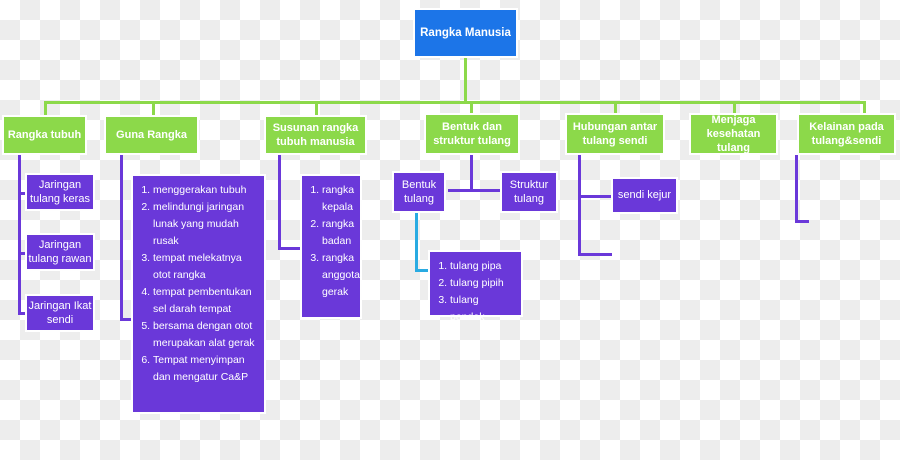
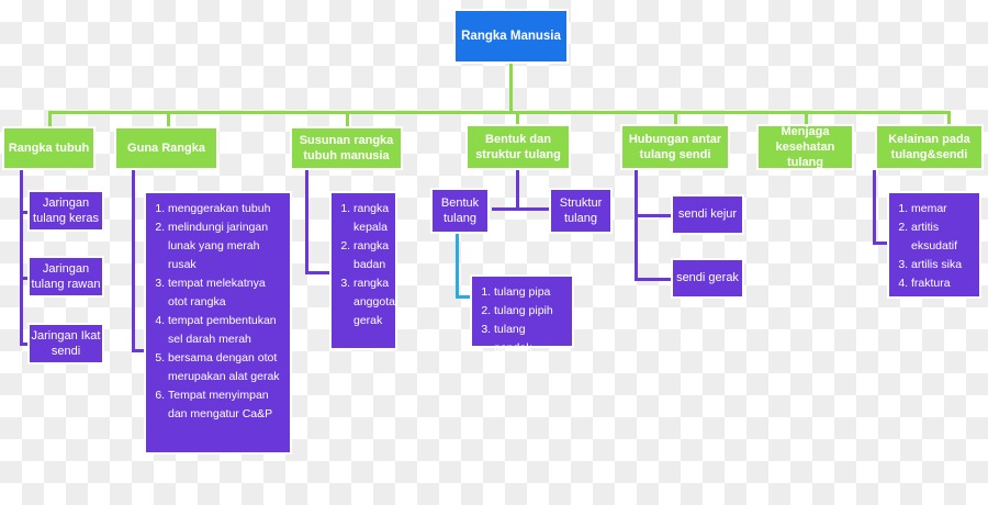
  Rangka Manusia
  Rangka tubuh
  Guna Rangka
  Susunan rangka tubuh manusia
  Bentuk dan struktur tulang
  Hubungan antar tulang sendi
  Menjaga kesehatan tulang
  Kelainan pada tulang&sendi
  Jaringan tulang keras
  Jaringan tulang rawan
  Jaringan Ikat sendi
  menggerakan tubuh
- melindungi jaringan lunak yang mudah rusak
+ melindungi jaringan lunak yang merah rusak
  tempat melekatnya otot rangka
- tempat pembentukan sel darah tempat
+ tempat pembentukan sel darah merah
  bersama dengan otot merupakan alat gerak
  Tempat menyimpan dan mengatur Ca&P
  rangka kepala
  rangka badan
  rangka anggota gerak
  Bentuk tulang
  Struktur tulang
  tulang pipa
  tulang pipih
  tulang pendek
  sendi kejur
+ sendi gerak
+ memar
+ artitis eksudatif
+ artilis sika
+ fraktura
